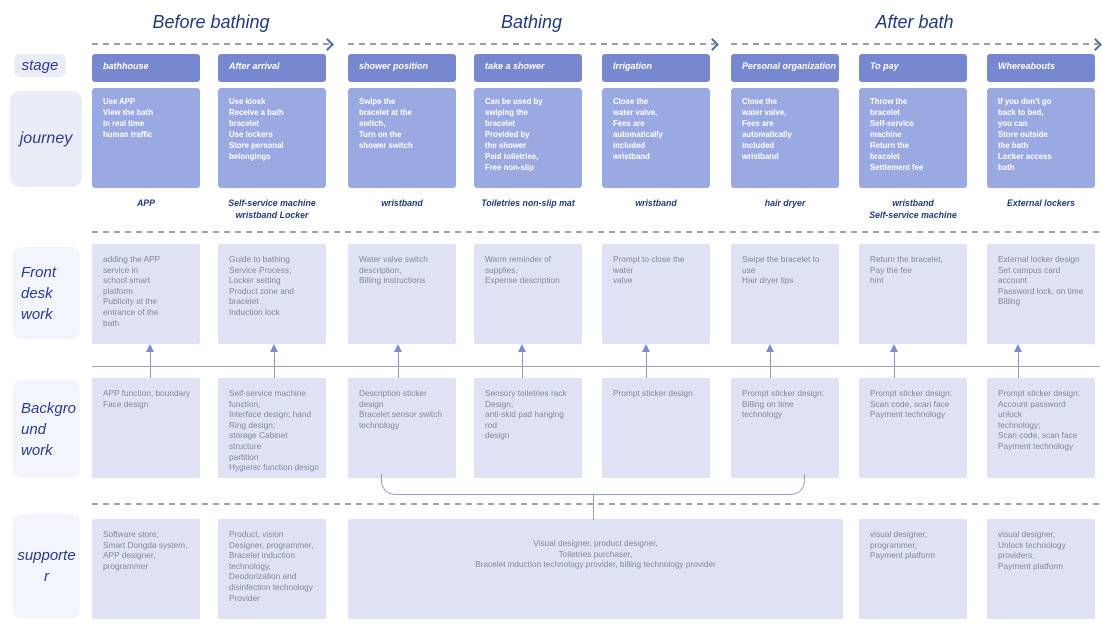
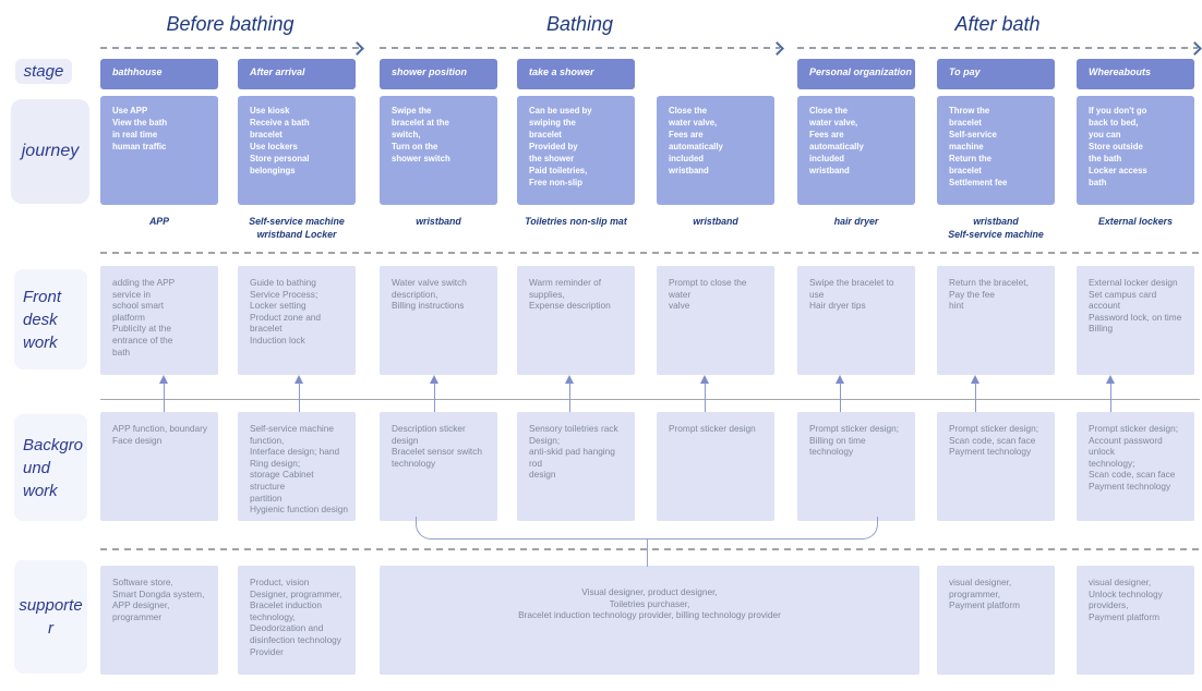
  Before bathing
  Bathing
  After bath
  stage
  journey
  Front
  desk
  work
  Backgro
  und
  work
  supporte
  r
  bathhouse
  Use APP
  View the bath
  in real time
  human traffic
  APP
  adding the APP
  service in
  school smart
  platform
  Publicity at the
  entrance of the
  bath
  APP function, boundary
  Face design
  Software store,
  Smart Dongda system,
  APP designer,
  programmer
  After arrival
  Use kiosk
  Receive a bath
  bracelet
  Use lockers
  Store personal
  belongings
  Self-service machine
  wristband Locker
  Guide to bathing
  Service Process;
  Locker setting
  Product zone and bracelet
  Induction lock
  Self-service machine
  function,
  Interface design; hand
  Ring design;
  storage Cabinet structure
  partition
  Hygienic function design
  Product, vision
  Designer, programmer,
  Bracelet induction
  technology,
  Deodorization and
  disinfection technology
  Provider
  shower position
  Swipe the
  bracelet at the
  switch,
  Turn on the
  shower switch
  wristband
  Water valve switch
  description,
  Billing instructions
  Description sticker design
  Bracelet sensor switch
  technology
  take a shower
  Can be used by
  swiping the
  bracelet
  Provided by
  the shower
  Paid toiletries,
  Free non-slip
  Toiletries non-slip mat
  Warm reminder of
  supplies,
  Expense description
  Sensory toiletries rack
  Design;
  anti-skid pad hanging rod
  design
- Irrigation
  Close the
  water valve,
  Fees are
  automatically
  included
  wristband
  wristband
  Prompt to close the water
  valve
  Prompt sticker design
  Personal organization
  Close the
  water valve,
  Fees are
  automatically
  included
  wristband
  hair dryer
  Swipe the bracelet to use
  Hair dryer tips
  Prompt sticker design;
  Billing on time
  technology
  To pay
  Throw the
  bracelet
  Self-service
  machine
  Return the
  bracelet
  Settlement fee
  wristband
  Self-service machine
  Return the bracelet,
  Pay the fee
  hint
  Prompt sticker design;
  Scan code, scan face
  Payment technology
  visual designer,
  programmer,
  Payment platform
  Whereabouts
  If you don't go
  back to bed,
  you can
  Store outside
  the bath
  Locker access
  bath
  External lockers
  External locker design
  Set campus card account
  Password lock, on time
  Billing
  Prompt sticker design;
  Account password unlock
  technology;
  Scan code, scan face
  Payment technology
  visual designer,
  Unlock technology
  providers,
  Payment platform
  Visual designer, product designer,
  Toiletries purchaser,
  Bracelet induction technology provider, billing technology provider
